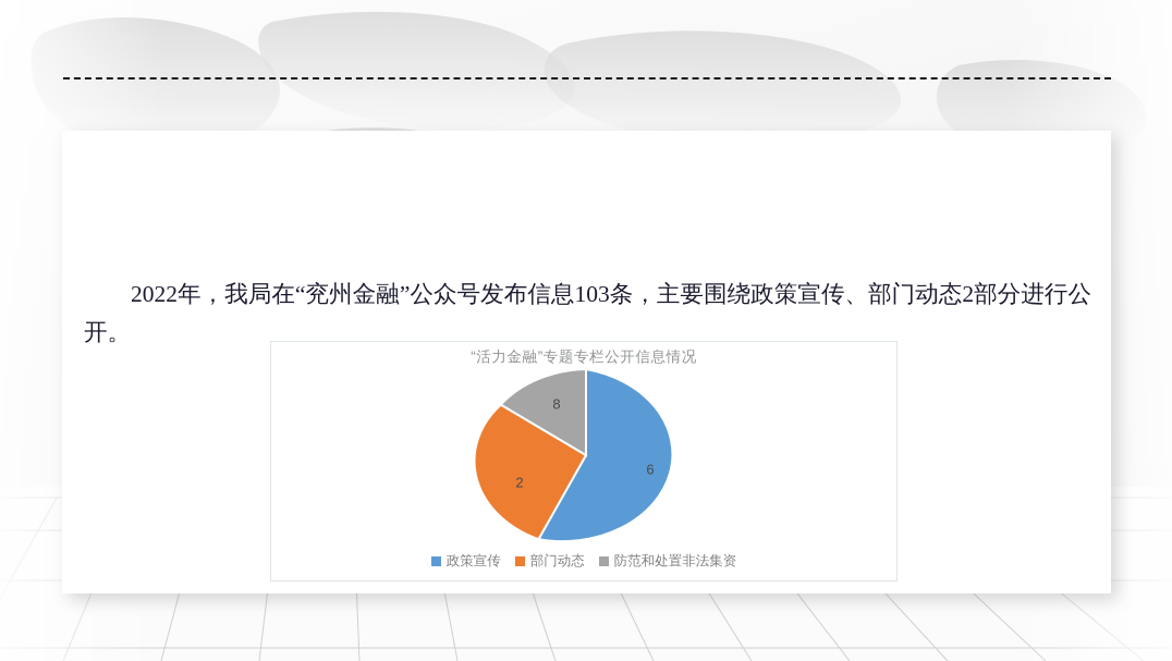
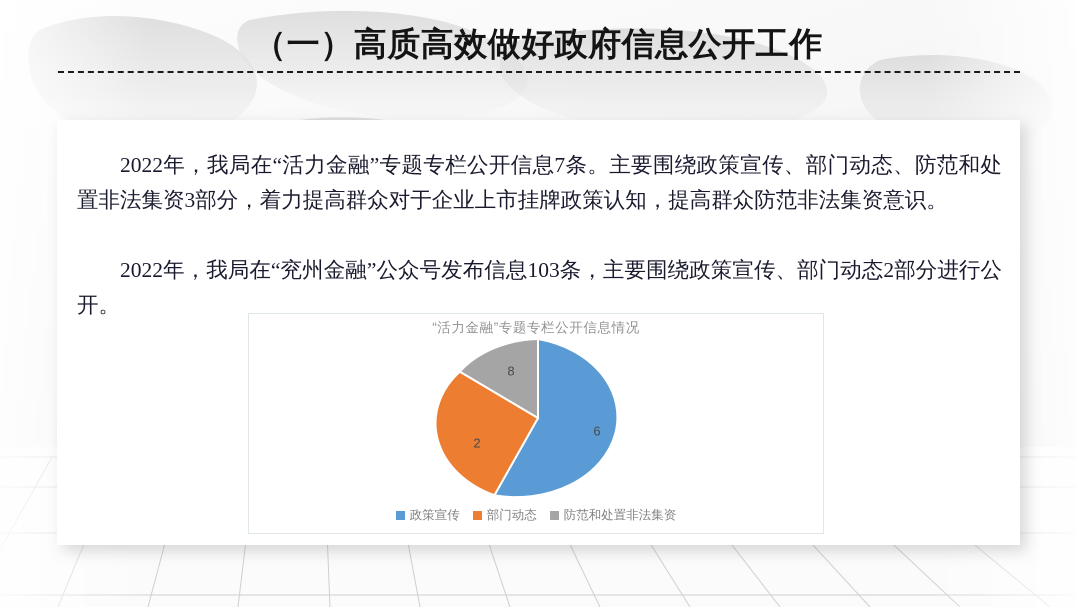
+ （一）高质高效做好政府信息公开工作
+ 2022年，我局在“活力金融”专题专栏公开信息7条。主要围绕政策宣传、部门动态、防范和处置非法集资3部分，着力提高群众对于企业上市挂牌政策认知，提高群众防范非法集资意识。
  2022年，我局在“兖州金融”公众号发布信息103条，主要围绕政策宣传、部门动态2部分进行公开。
  “活力金融”专题专栏公开信息情况
  6
  2
  8
  政策宣传
  部门动态
  防范和处置非法集资
